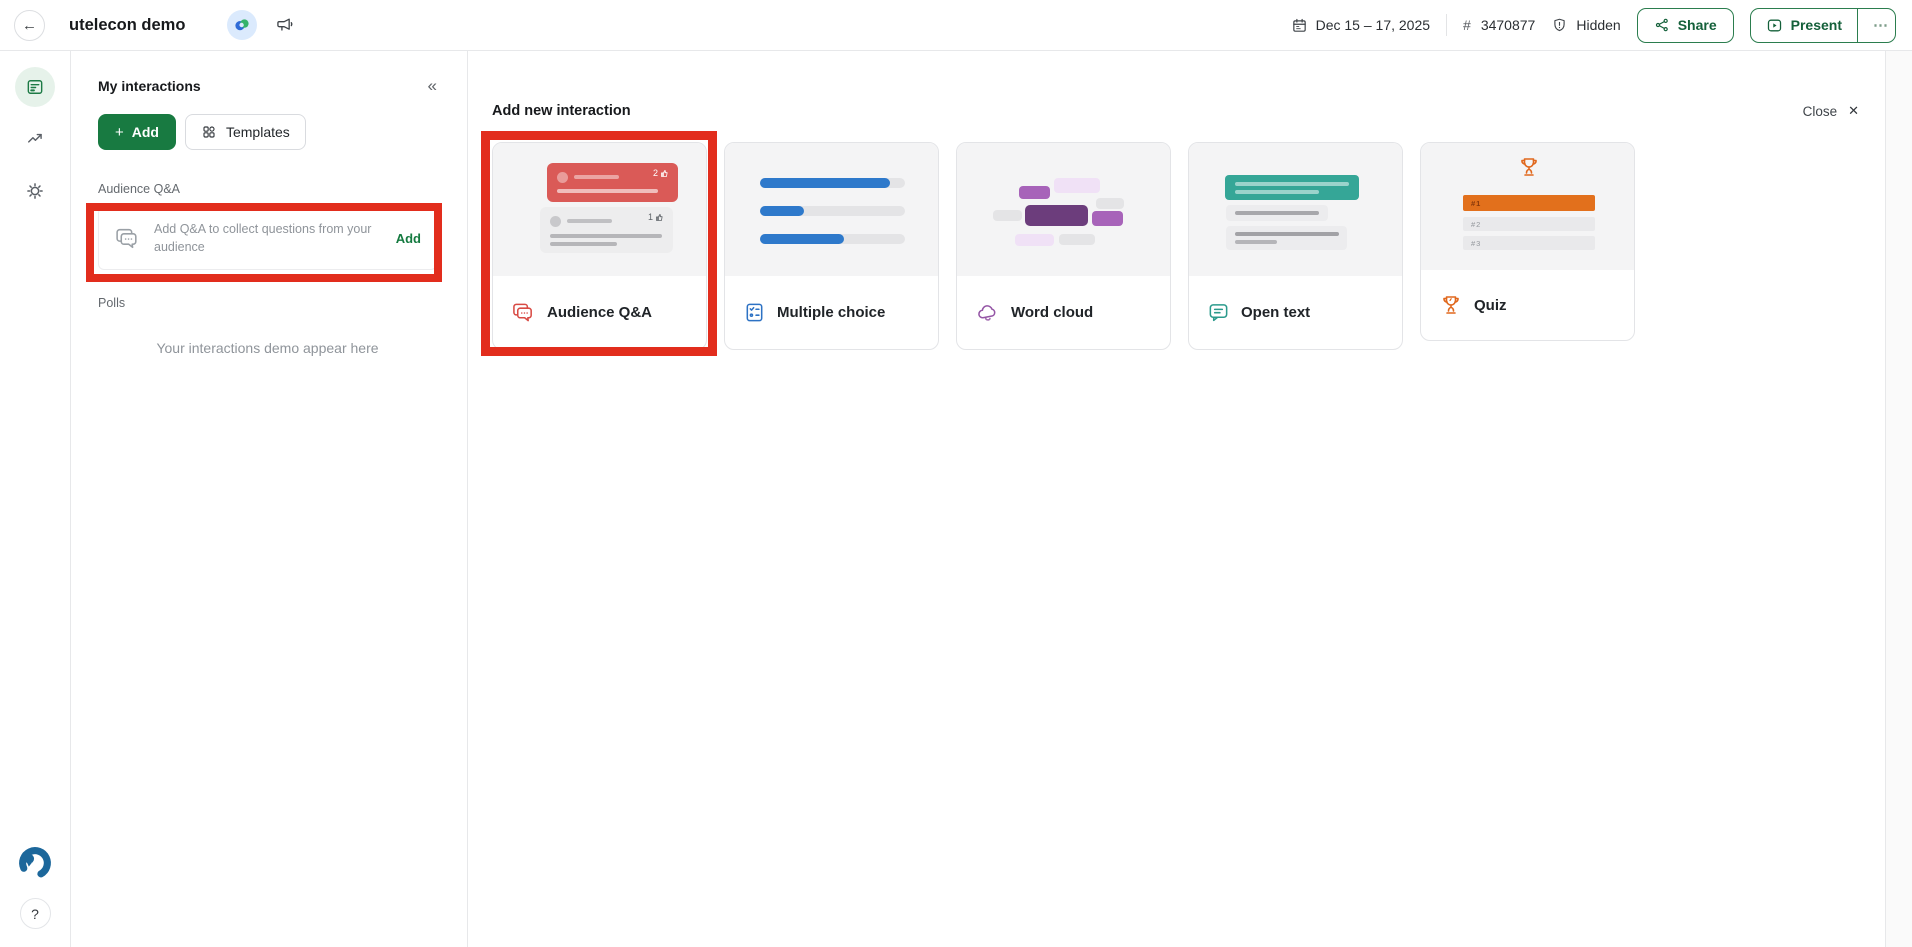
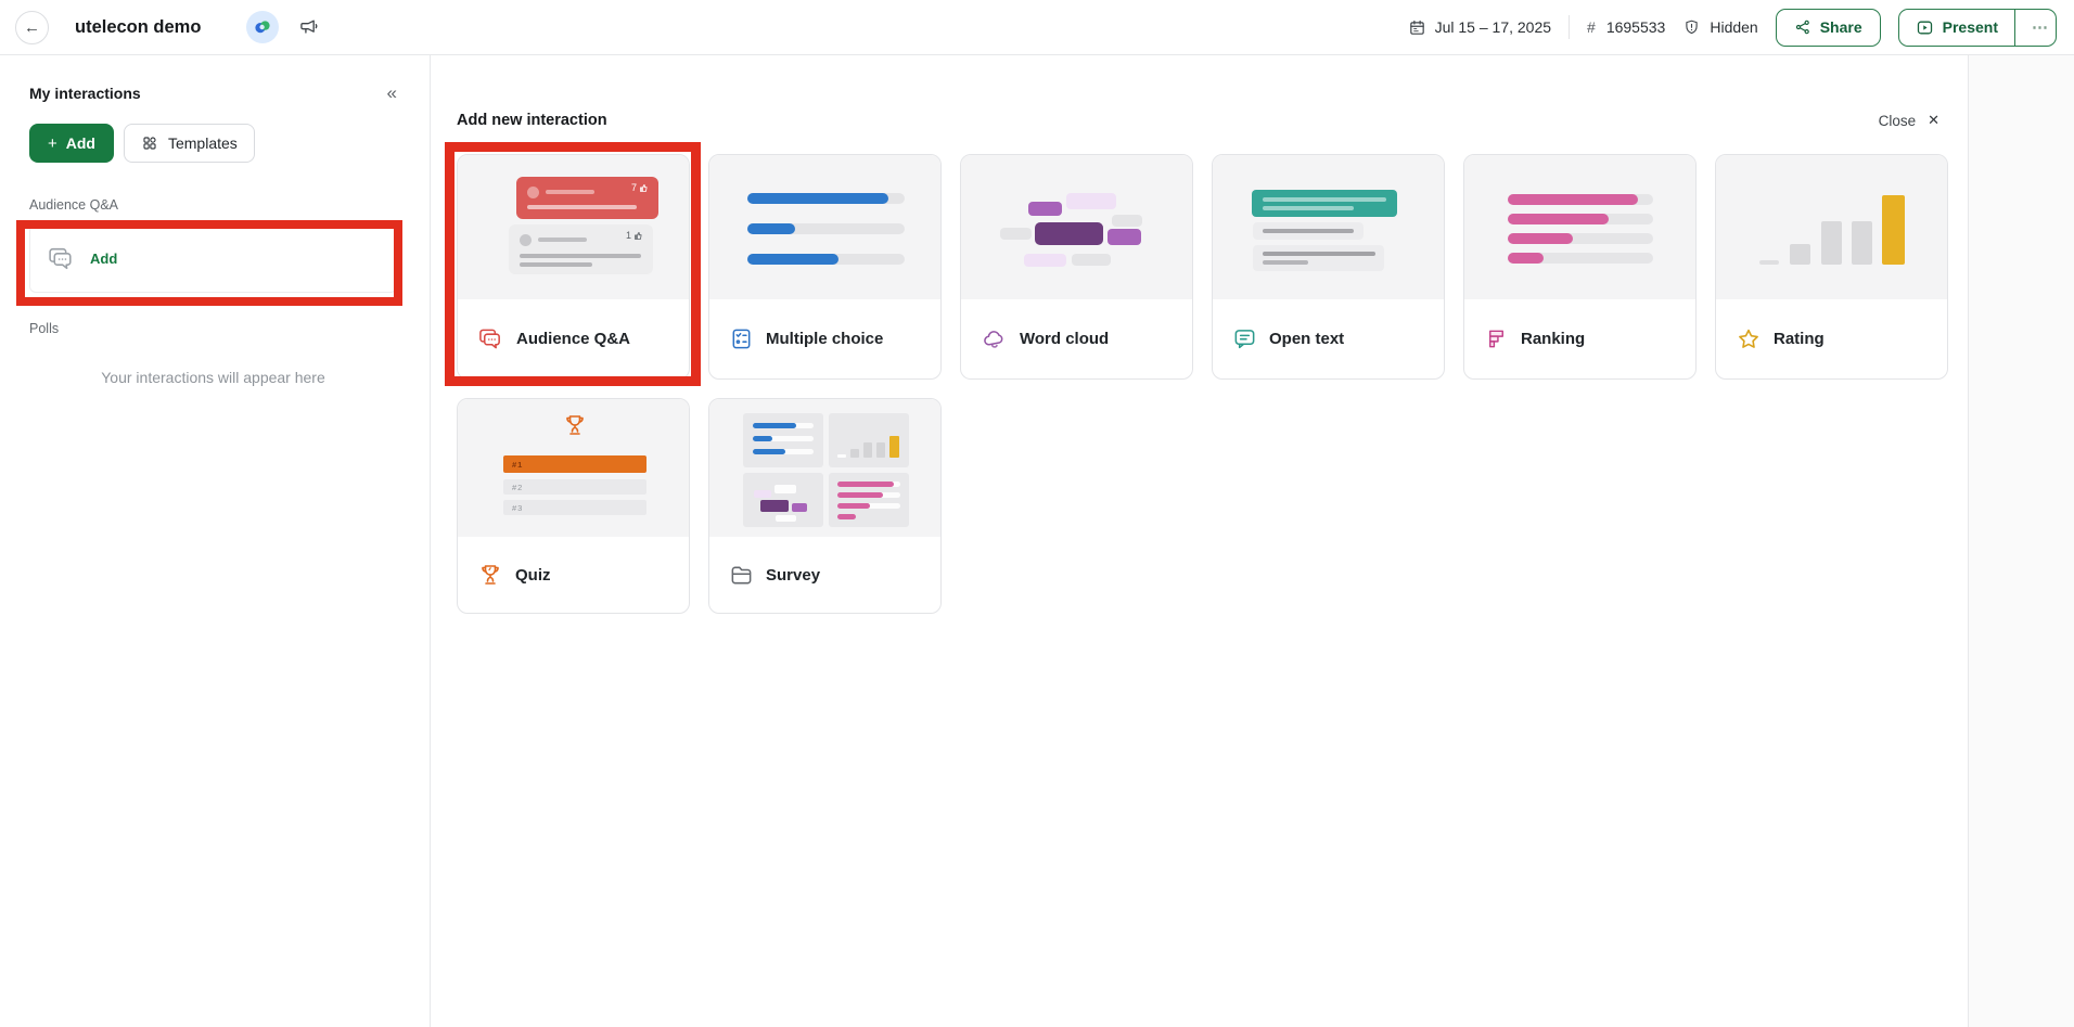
  ←
  utelecon demo
- Dec 15 – 17, 2025
+ Jul 15 – 17, 2025
  #
- 3470877
+ 1695533
  Hidden
  Share
  Present
  ⋯
- ?
  My interactions
  «
  +
  Add
  Templates
  Audience Q&A
- Add Q&A to collect questions from your audience
  Add
  Polls
- Your interactions demo appear here
+ Your interactions will appear here
  Add new interaction
  Close
  ✕
- 2
+ 7
  1
  Audience Q&A
  Multiple choice
  Word cloud
  Open text
+ Ranking
+ Rating
  #1
  #2
  #3
  Quiz
+ Survey
